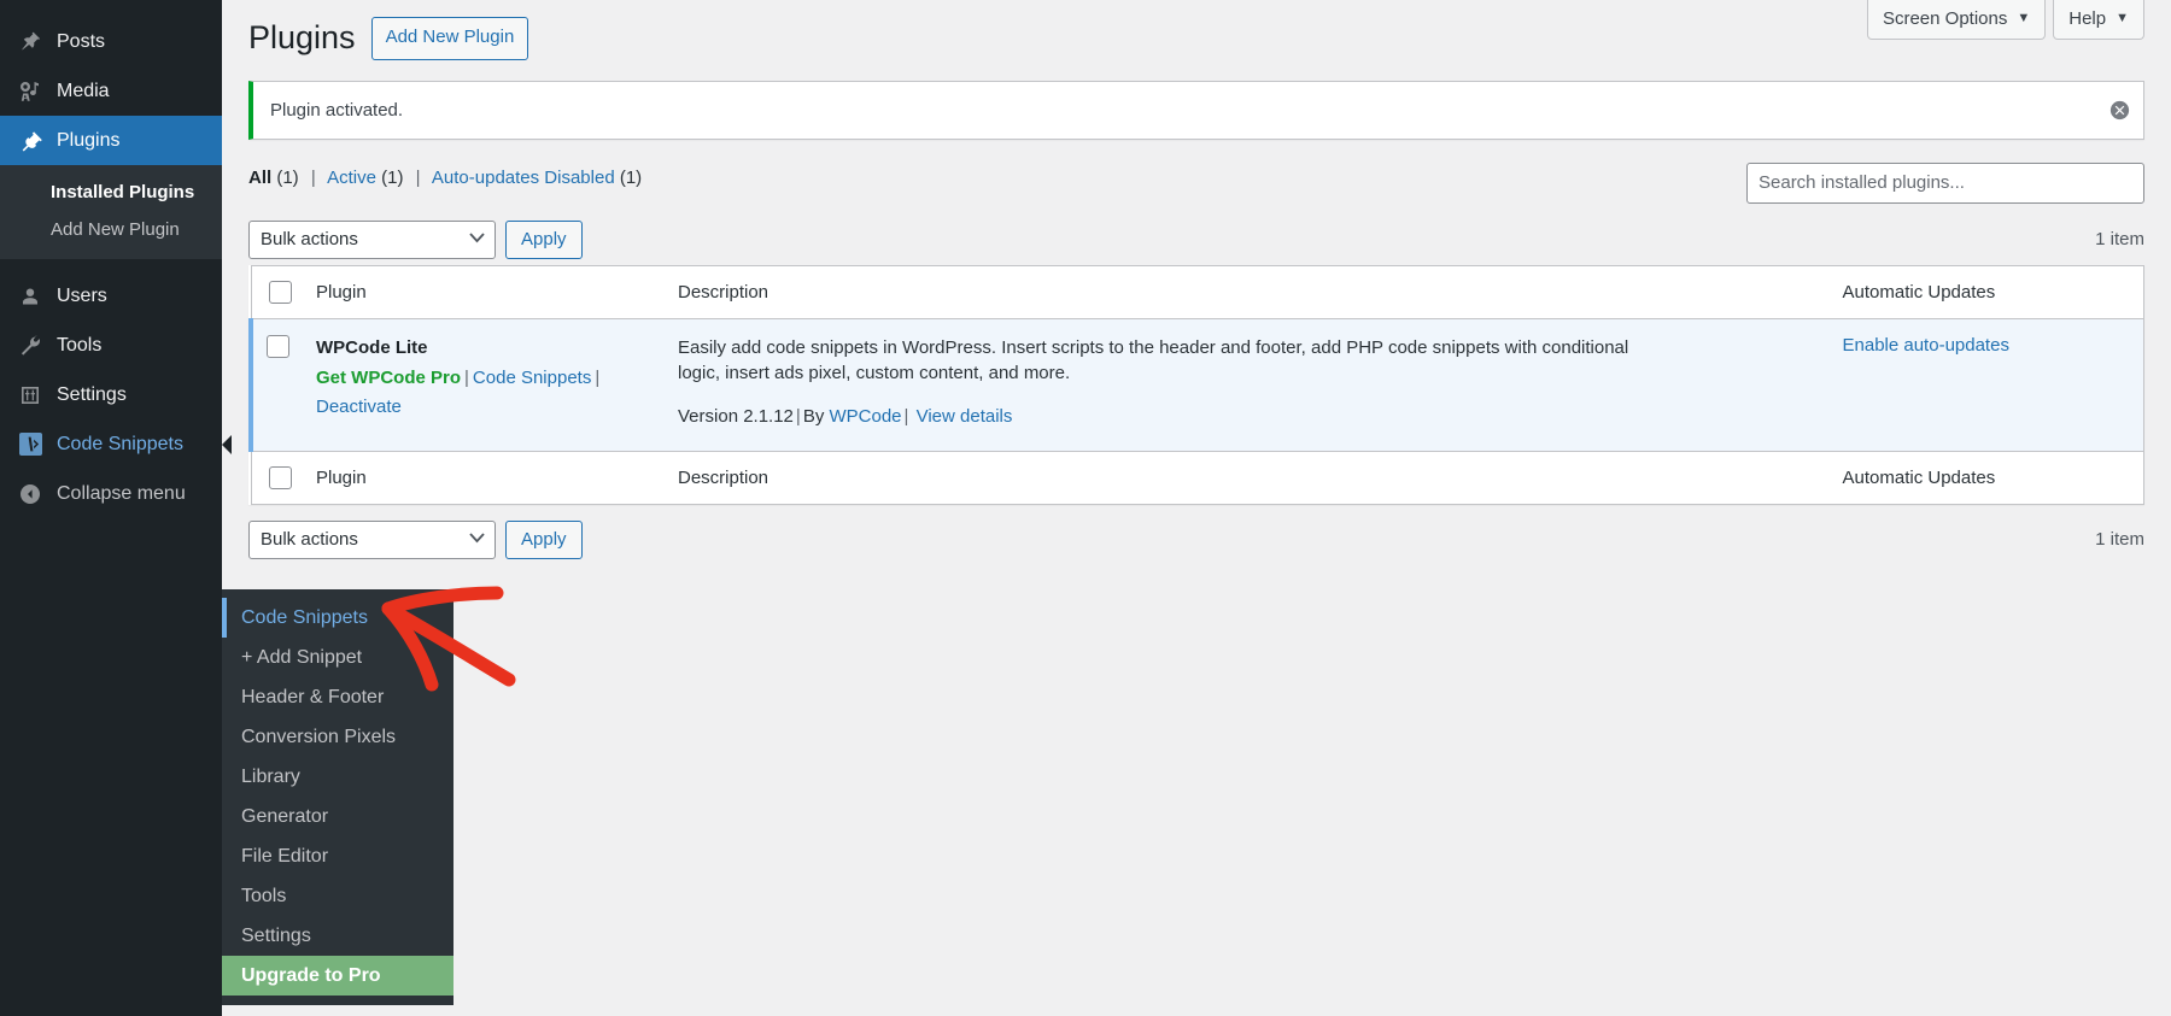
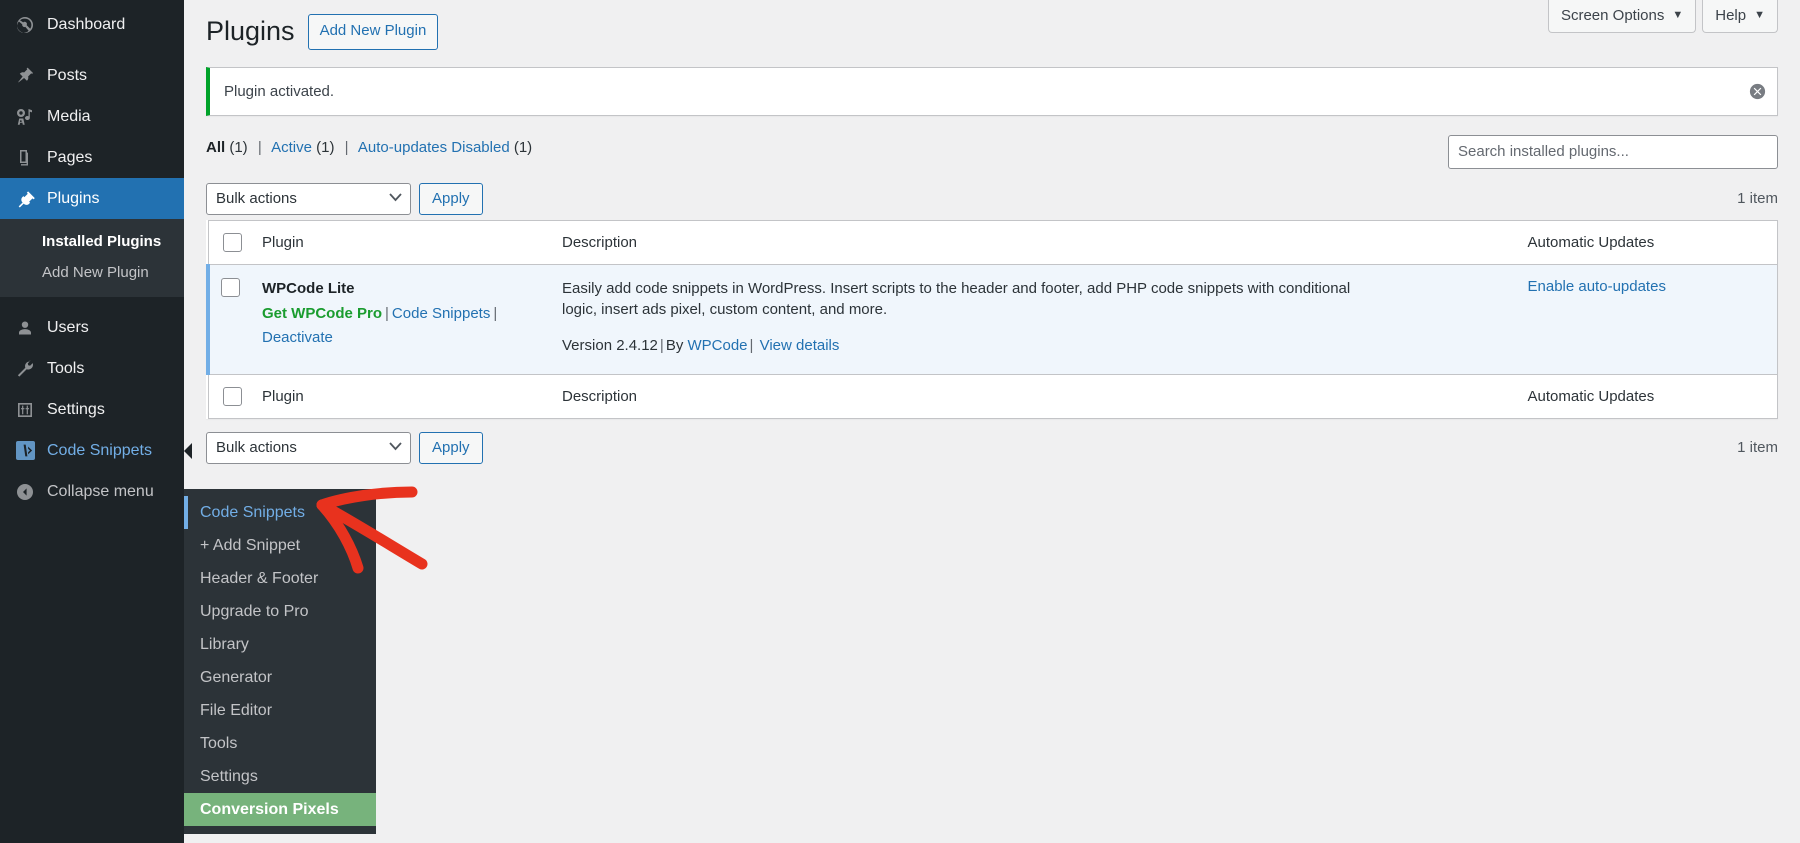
+ Dashboard
  Posts
  Media
+ Pages
  Plugins
  Installed Plugins
  Add New Plugin
  Users
  Tools
  Settings
  Code Snippets
  Collapse menu
  Code Snippets
  + Add Snippet
  Header & Footer
- Conversion Pixels
+ Upgrade to Pro
  Library
  Generator
  File Editor
  Tools
  Settings
- Upgrade to Pro
+ Conversion Pixels
  Screen Options
  ▼
  Help
  ▼
  Plugins
  Add New Plugin
  Plugin activated.
  All (1) | Active (1) | Auto-updates Disabled (1)
  Search installed plugins...
  Bulk actions
  Apply
  1 item
  	Plugin	Description	Automatic Updates
- 	WPCode Lite Get WPCode Pro | Code Snippets | Deactivate	Easily add code snippets in WordPress. Insert scripts to the header and footer, add PHP code snippets with conditional logic, insert ads pixel, custom content, and more. Version 2.1.12|By WPCode| View details	Enable auto-updates
+ 	WPCode Lite Get WPCode Pro | Code Snippets | Deactivate	Easily add code snippets in WordPress. Insert scripts to the header and footer, add PHP code snippets with conditional logic, insert ads pixel, custom content, and more. Version 2.4.12|By WPCode| View details	Enable auto-updates
  	Plugin	Description	Automatic Updates
  Bulk actions
  Apply
  1 item
